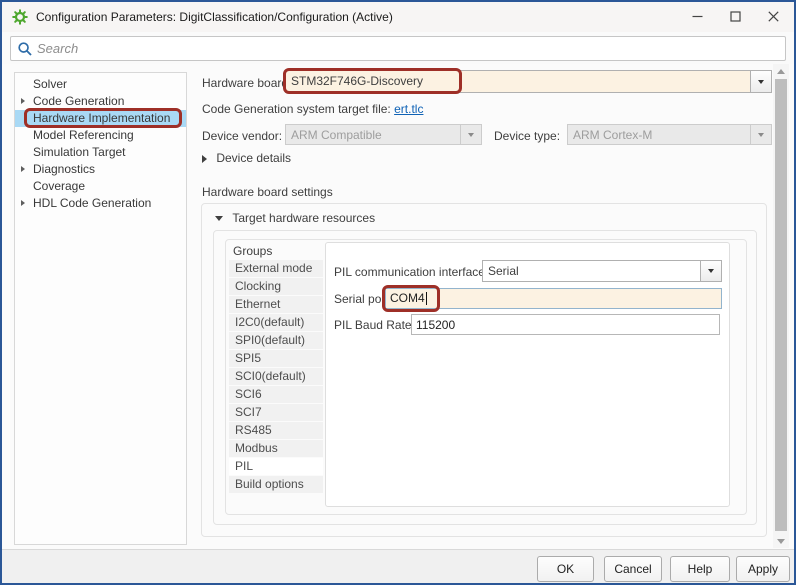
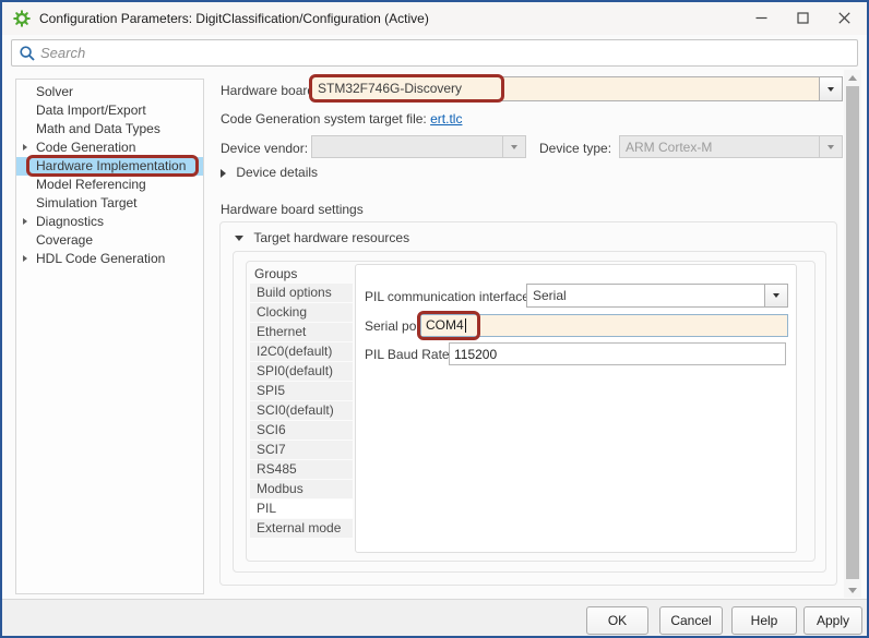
  Configuration Parameters: DigitClassification/Configuration (Active)
  Search
  Solver
+ Data Import/Export
+ Math and Data Types
  Code Generation
  Hardware Implementation
  Model Referencing
  Simulation Target
  Diagnostics
  Coverage
  HDL Code Generation
  Hardware boar
  STM32F746G-Discovery
  Code Generation system target file: ert.tlc
  Device vendor:
- ARM Compatible
  Device type:
  ARM Cortex-M
  Device details
  Hardware board settings
  Target hardware resources
  Groups
- External mode
+ Build options
  Clocking
  Ethernet
  I2C0(default)
  SPI0(default)
  SPI5
  SCI0(default)
  SCI6
  SCI7
  RS485
  Modbus
  PIL
- Build options
+ External mode
  PIL communication interfac
  Serial
  Serial por
  COM4
  PIL Baud Rate
  115200
  OK
  Cancel
  Help
  Apply
